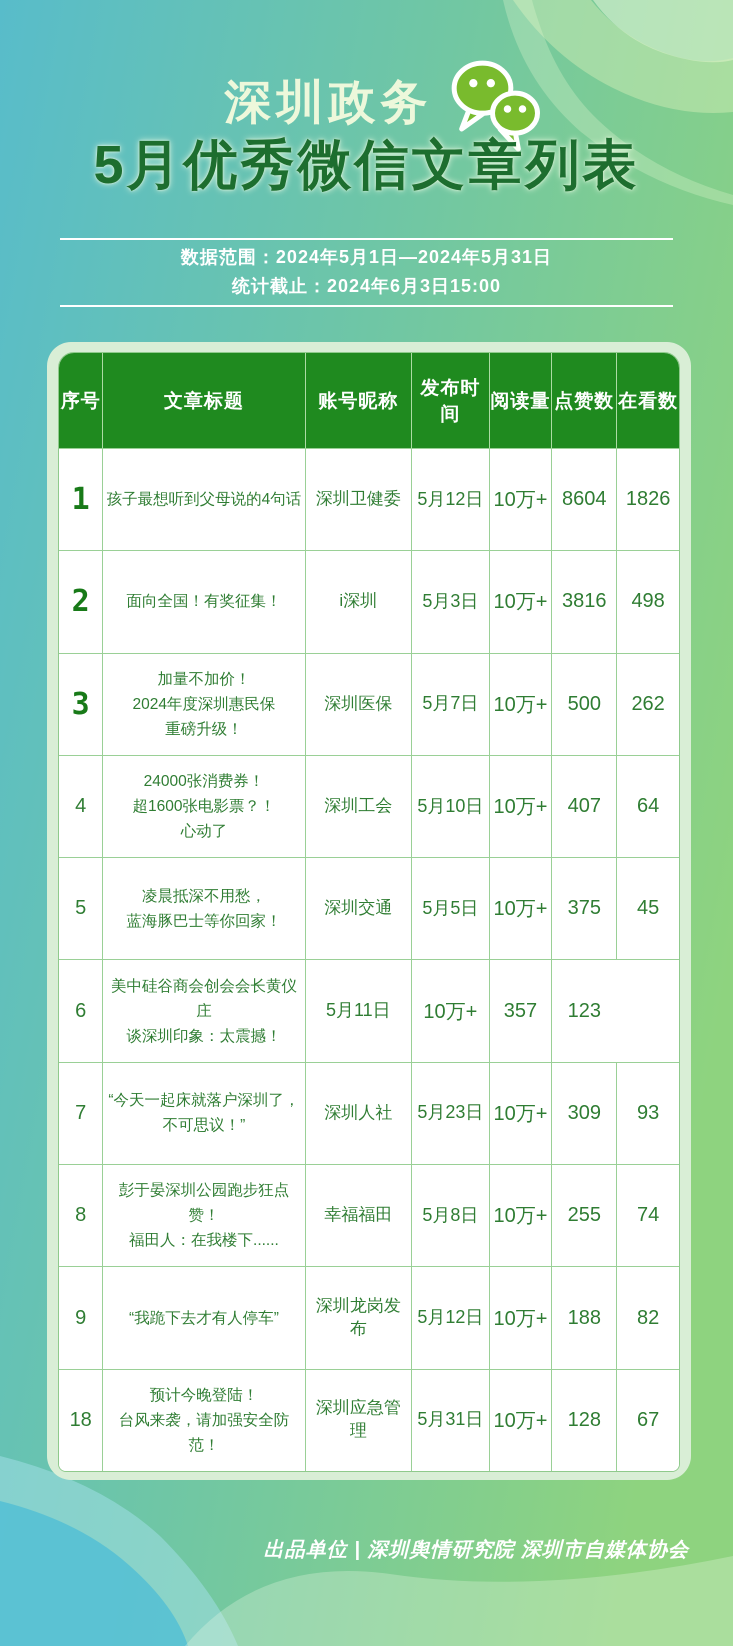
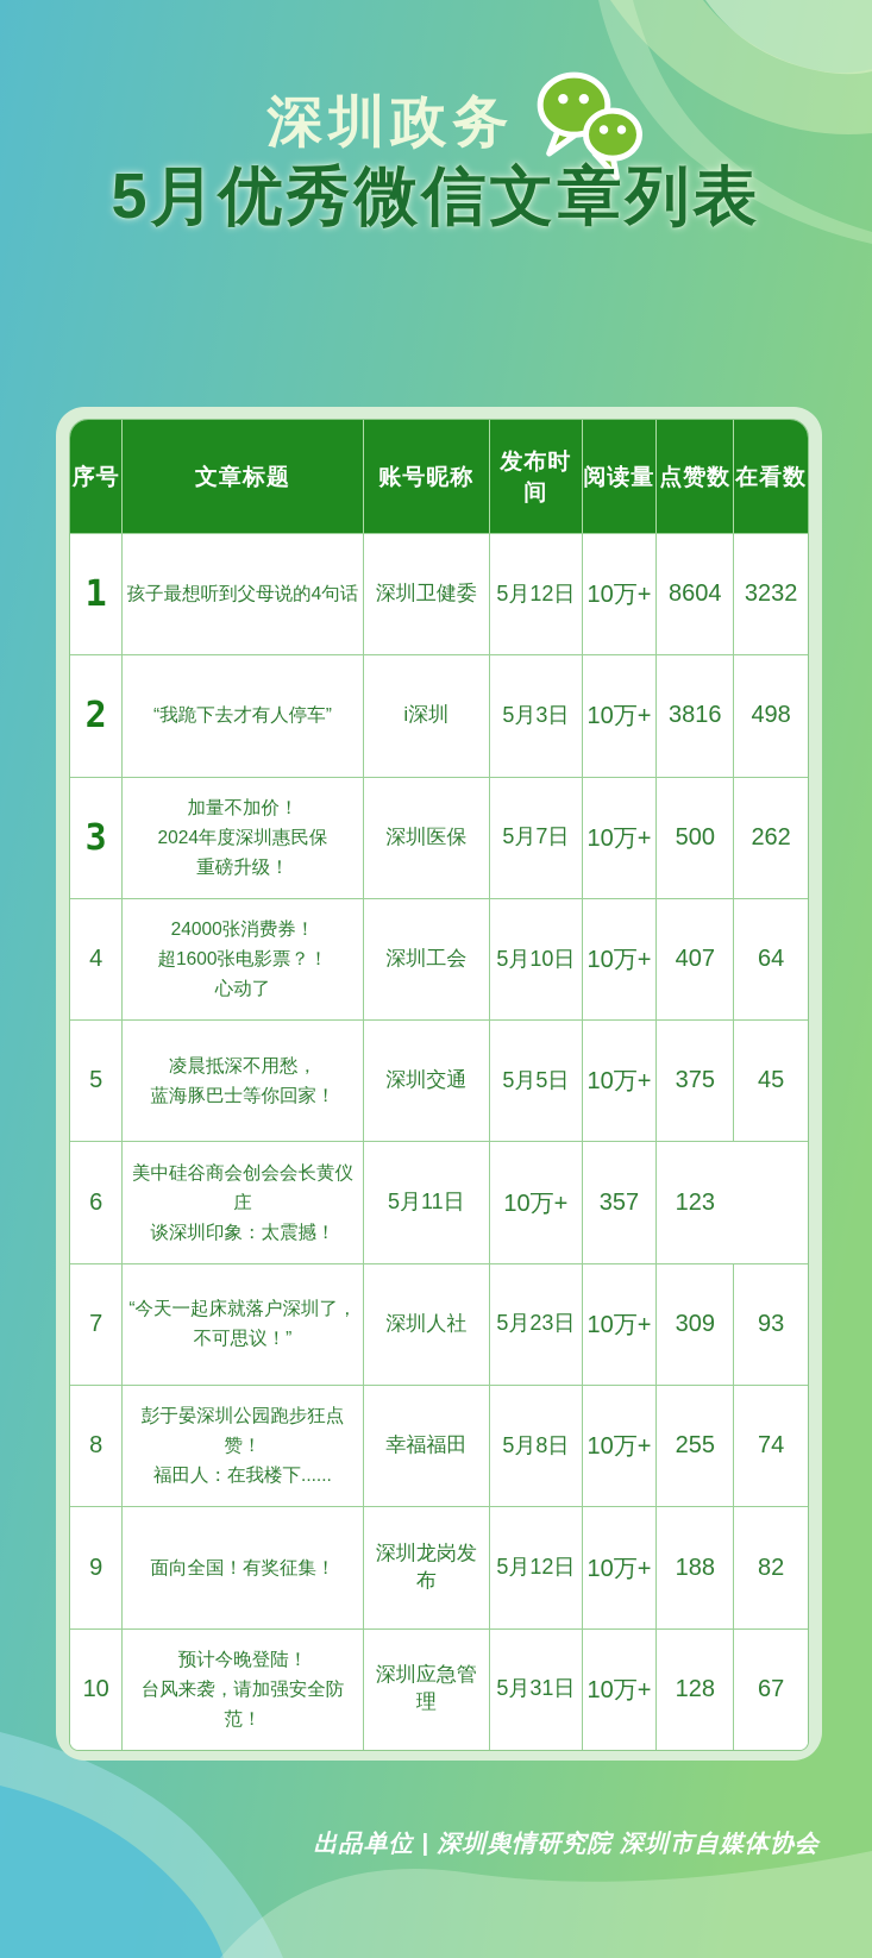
  深圳政务
  5月优秀微信文章列表
- 数据范围：2024年5月1日—2024年5月31日
- 统计截止：2024年6月3日15:00
  序号
  文章标题
  账号昵称
  发布时间
  阅读量
  点赞数
  在看数
  1
  孩子最想听到父母说的4句话
  深圳卫健委
  5月12日
  10万+
  8604
- 1826
+ 3232
  2
- 面向全国！有奖征集！
+ “我跪下去才有人停车”
  i深圳
  5月3日
  10万+
  3816
  498
  3
  加量不加价！
  2024年度深圳惠民保
  重磅升级！
  深圳医保
  5月7日
  10万+
  500
  262
  4
  24000张消费券！
  超1600张电影票？！
  心动了
  深圳工会
  5月10日
  10万+
  407
  64
  5
  凌晨抵深不用愁，
  蓝海豚巴士等你回家！
  深圳交通
  5月5日
  10万+
  375
  45
  6
  美中硅谷商会创会会长黄仪庄
  谈深圳印象：太震撼！
  5月11日
  10万+
  357
  123
  7
  “今天一起床就落户深圳了，
  不可思议！”
  深圳人社
  5月23日
  10万+
  309
  93
  8
  彭于晏深圳公园跑步狂点赞！
  福田人：在我楼下......
  幸福福田
  5月8日
  10万+
  255
  74
  9
- “我跪下去才有人停车”
+ 面向全国！有奖征集！
  深圳龙岗发布
  5月12日
  10万+
  188
  82
- 18
+ 10
  预计今晚登陆！
  台风来袭，请加强安全防范！
  深圳应急管理
  5月31日
  10万+
  128
  67
  出品单位 | 深圳舆情研究院 深圳市自媒体协会
